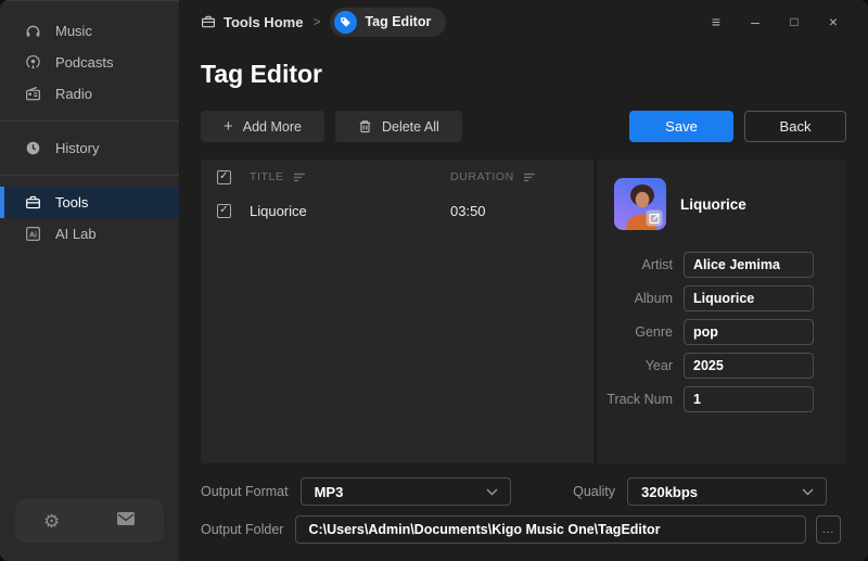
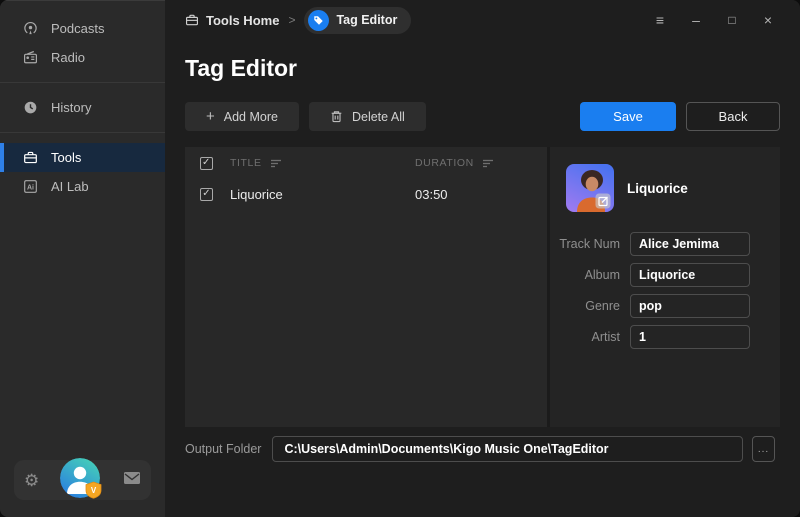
- Music
  Podcasts
  Radio
  History
  Tools
  AI Lab
  ⚙
+ V
  Tools Home
  >
  Tag Editor
  ≡
  –
  □
  ×
  Tag Editor
  +
  Add More
  Delete All
  Save
  Back
  ✓
  TITLE
  DURATION
  ✓
  Liquorice
  03:50
  Liquorice
- Artist
+ Track Num
  Alice Jemima
  Album
  Liquorice
  Genre
  pop
- Year
- 2025
- Track Num
+ Artist
  1
- Output Format
- MP3
- Quality
- 320kbps
  Output Folder
  C:\Users\Admin\Documents\Kigo Music One\TagEditor
  ...
